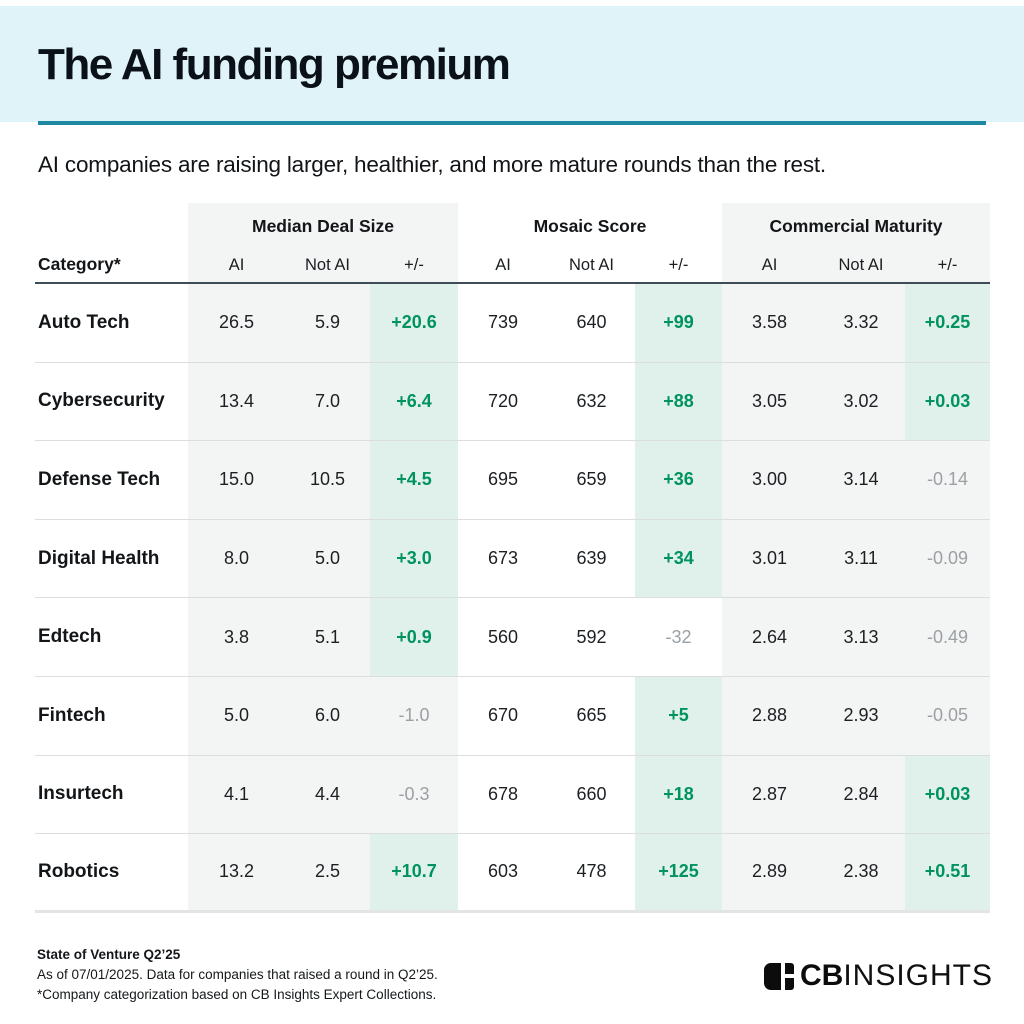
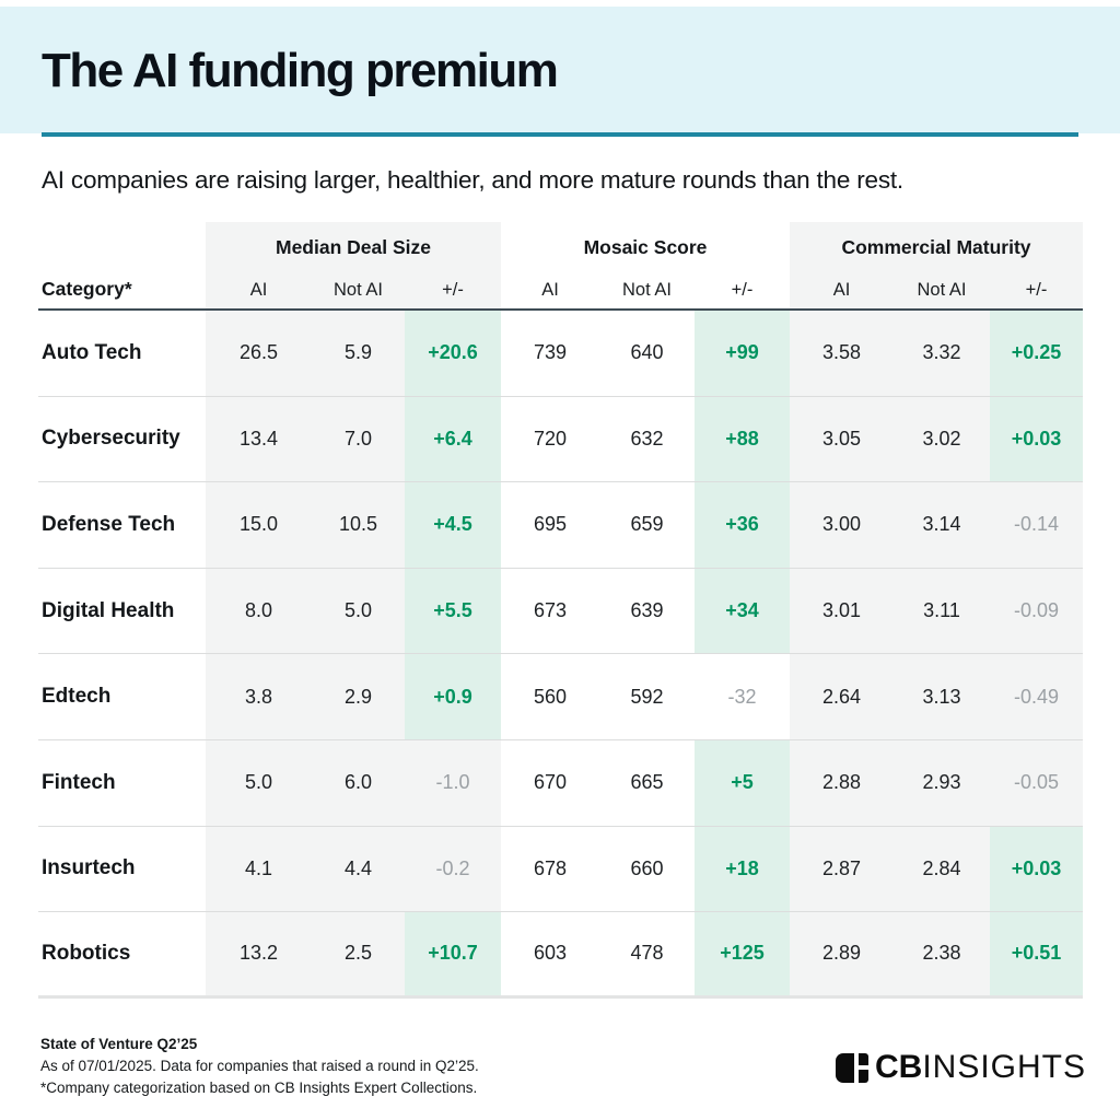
  The AI funding premium
  AI companies are raising larger, healthier, and more mature rounds than the rest.
  Median Deal Size
  Mosaic Score
  Commercial Maturity
  Category*
  AI
  Not AI
  +/-
  AI
  Not AI
  +/-
  AI
  Not AI
  +/-
  Auto Tech
  26.5
  5.9
  +20.6
  739
  640
  +99
  3.58
  3.32
  +0.25
  Cybersecurity
  13.4
  7.0
  +6.4
  720
  632
  +88
  3.05
  3.02
  +0.03
  Defense Tech
  15.0
  10.5
  +4.5
  695
  659
  +36
  3.00
  3.14
  -0.14
  Digital Health
  8.0
  5.0
- +3.0
+ +5.5
  673
  639
  +34
  3.01
  3.11
  -0.09
  Edtech
  3.8
- 5.1
+ 2.9
  +0.9
  560
  592
  -32
  2.64
  3.13
  -0.49
  Fintech
  5.0
  6.0
  -1.0
  670
  665
  +5
  2.88
  2.93
  -0.05
  Insurtech
  4.1
  4.4
- -0.3
+ -0.2
  678
  660
  +18
  2.87
  2.84
  +0.03
  Robotics
  13.2
  2.5
  +10.7
  603
  478
  +125
  2.89
  2.38
  +0.51
  State of Venture Q2’25
  As of 07/01/2025. Data for companies that raised a round in Q2’25.
  *Company categorization based on CB Insights Expert Collections.
  CB
  INSIGHTS
